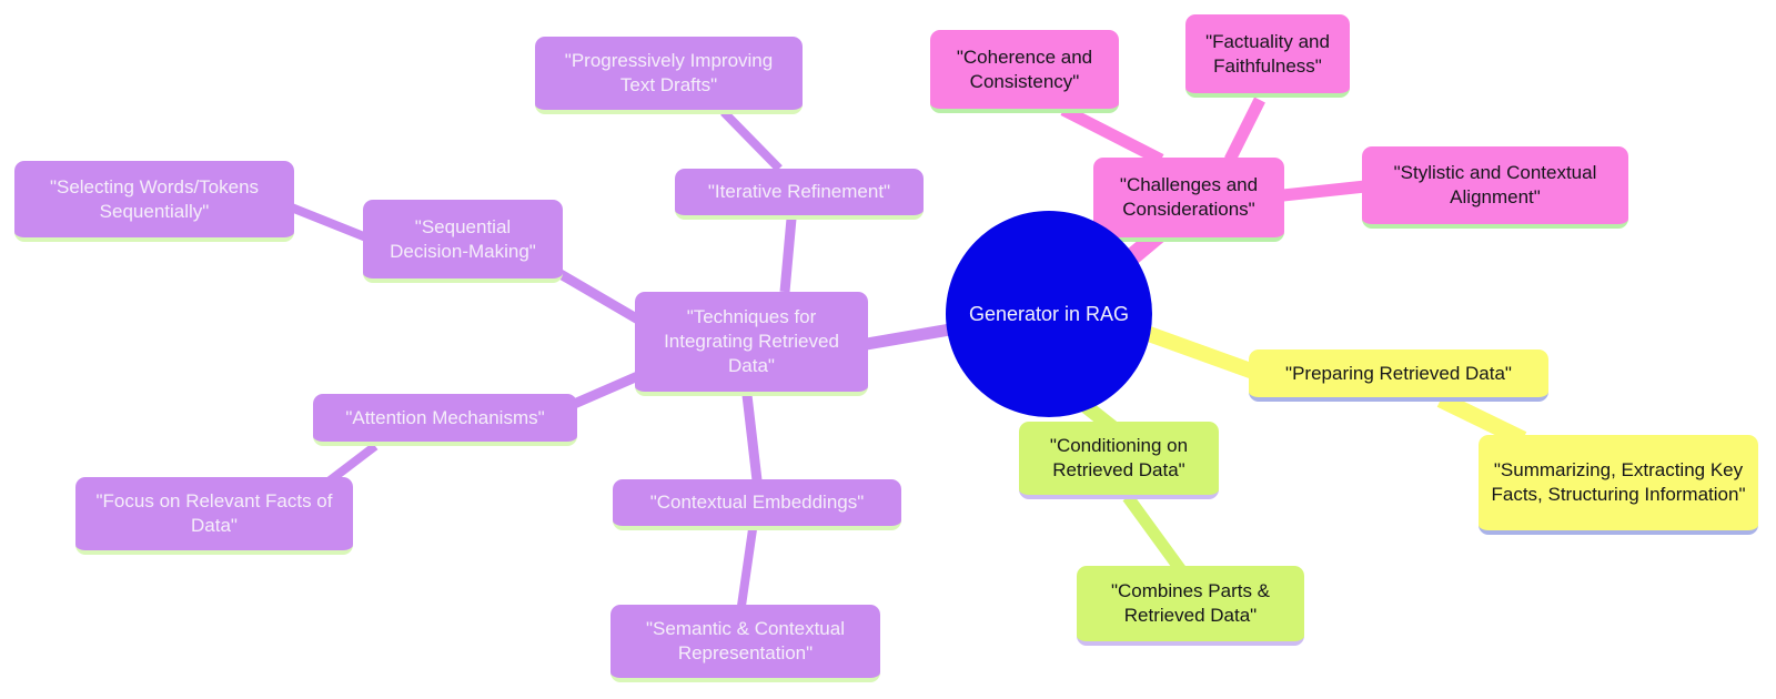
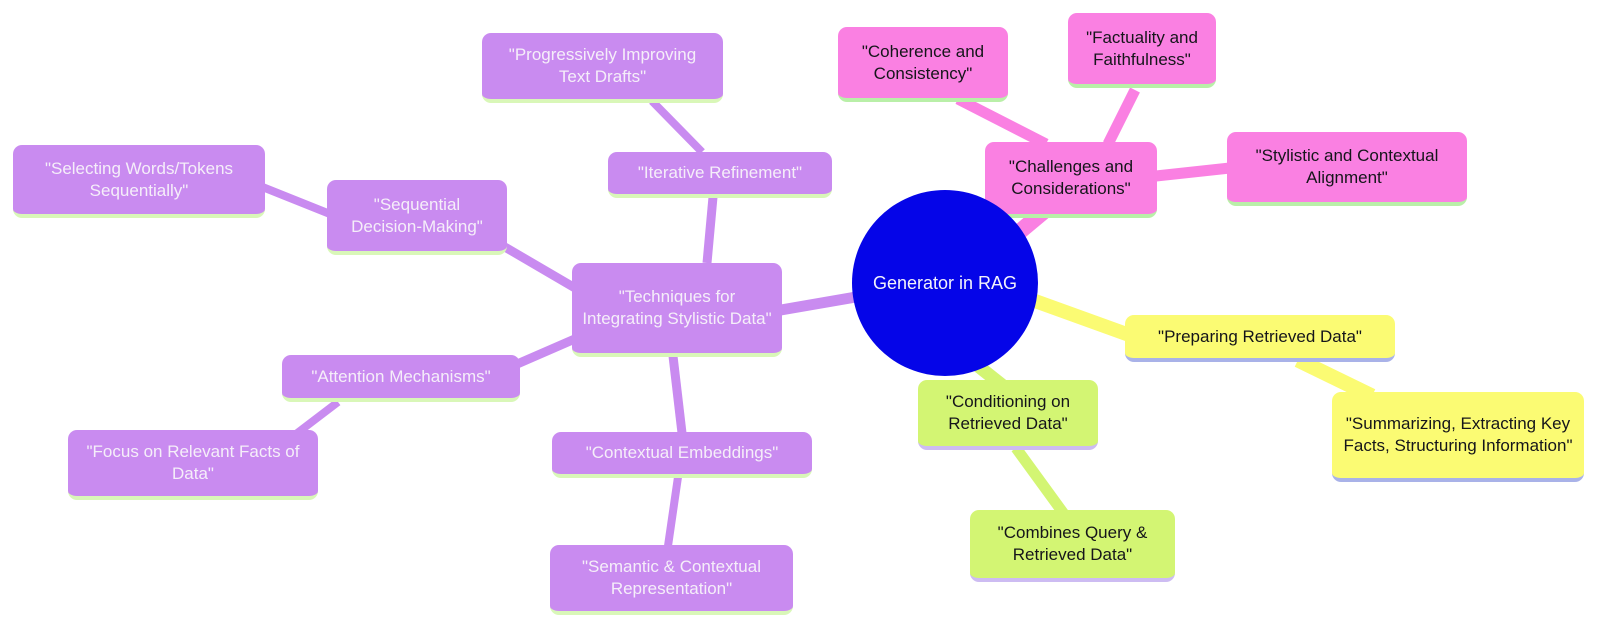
  "Progressively Improving Text Drafts"
  "Selecting Words/Tokens Sequentially"
  "Sequential Decision-Making"
  "Iterative Refinement"
- "Techniques for Integrating Retrieved Data"
+ "Techniques for Integrating Stylistic Data"
  "Attention Mechanisms"
  "Focus on Relevant Facts of Data"
  "Contextual Embeddings"
  "Semantic & Contextual Representation"
  "Coherence and Consistency"
  "Factuality and Faithfulness"
  "Challenges and Considerations"
  "Stylistic and Contextual Alignment"
  "Conditioning on Retrieved Data"
- "Combines Parts & Retrieved Data"
+ "Combines Query & Retrieved Data"
  "Preparing Retrieved Data"
  "Summarizing, Extracting Key Facts, Structuring Information"
  Generator in RAG
